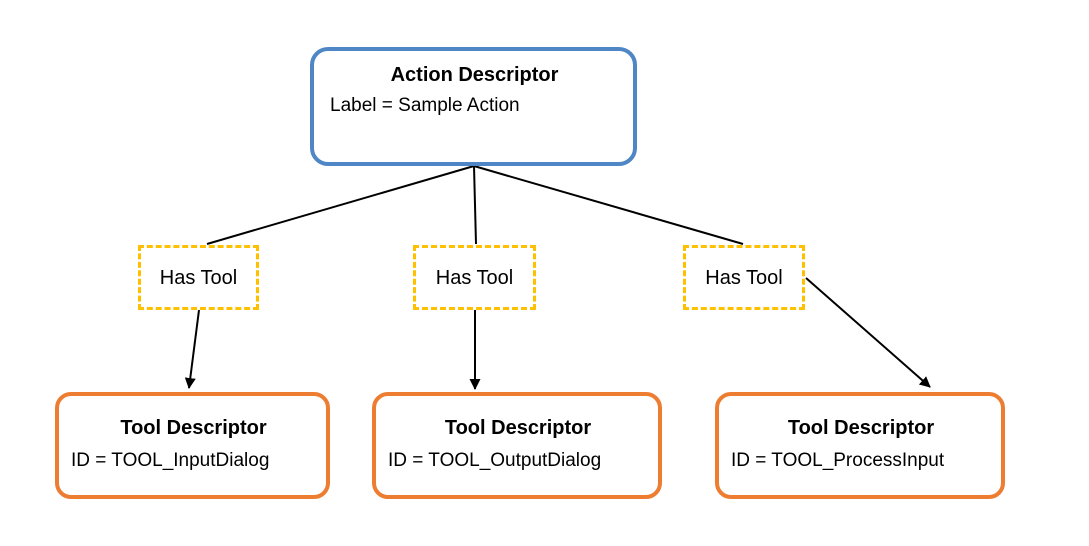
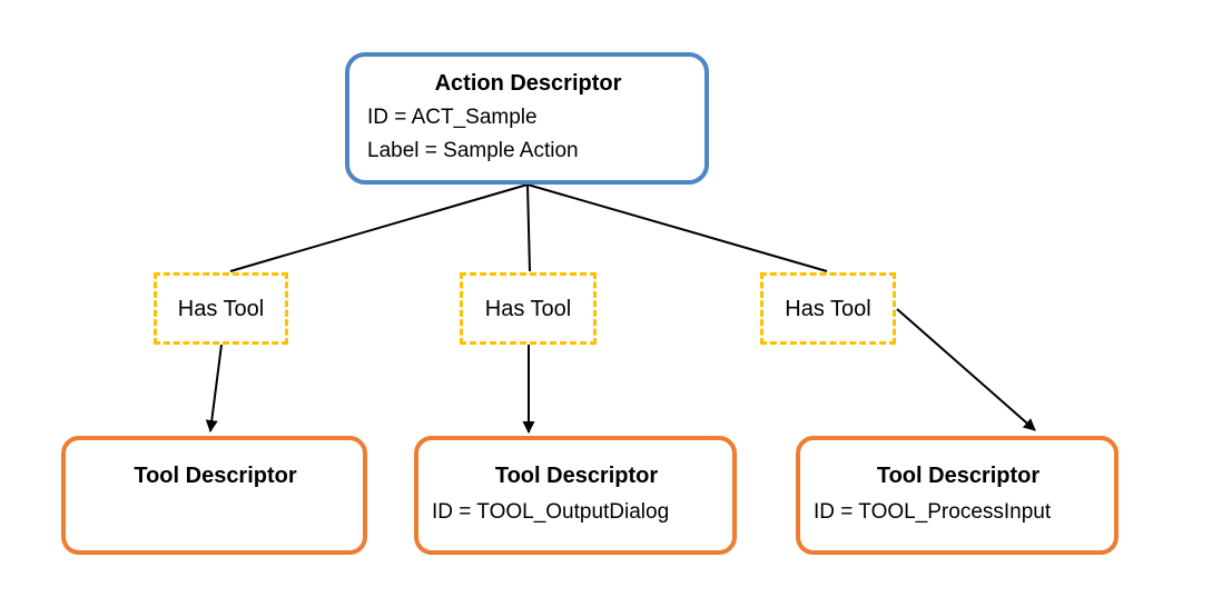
  Action Descriptor
+ ID = ACT_Sample
  Label = Sample Action
  Has Tool
  Has Tool
  Has Tool
  Tool Descriptor
- ID = TOOL_InputDialog
  Tool Descriptor
  ID = TOOL_OutputDialog
  Tool Descriptor
  ID = TOOL_ProcessInput
